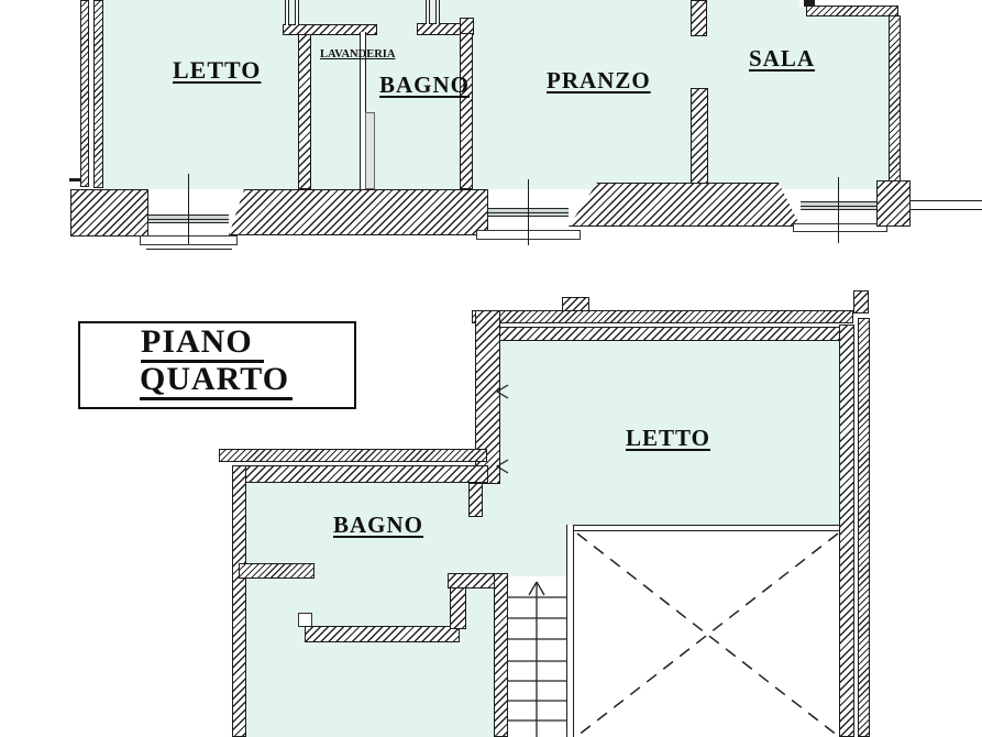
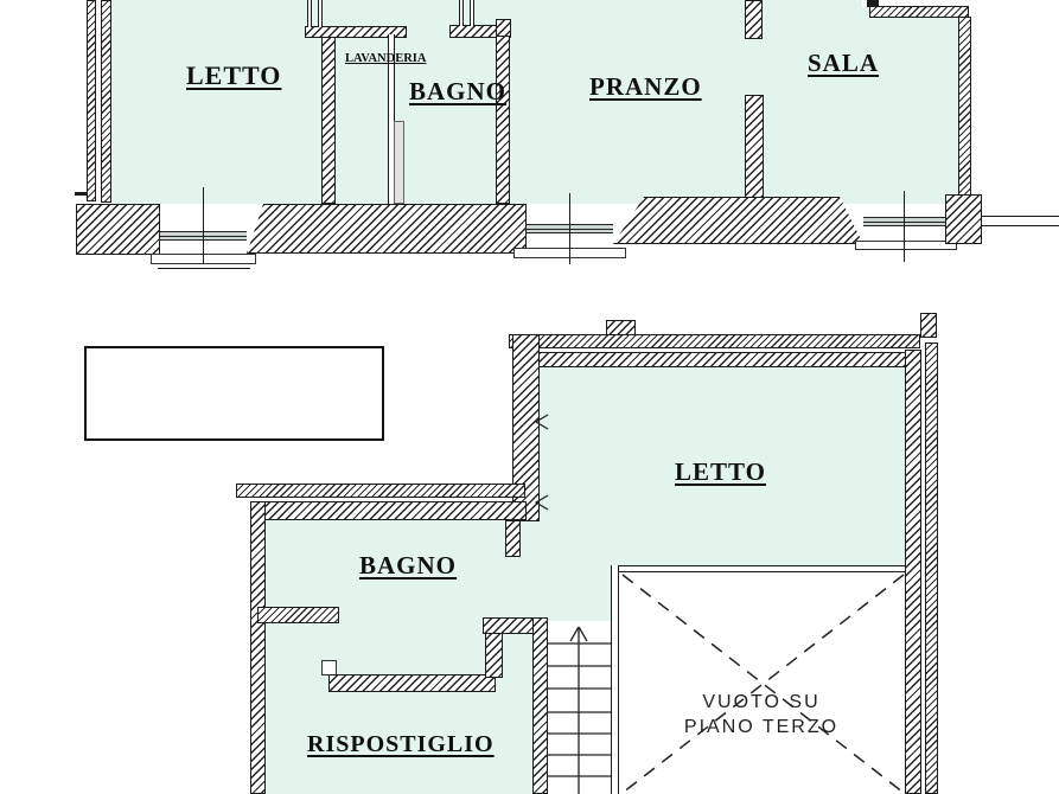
  LETTO
  LAVANDERIA
  BAGNO
  PRANZO
  SALA
- PIANO
- QUARTO
  LETTO
  BAGNO
+ RISPOSTIGLIO
+ VUOTO SU
+ PIANO TERZO
